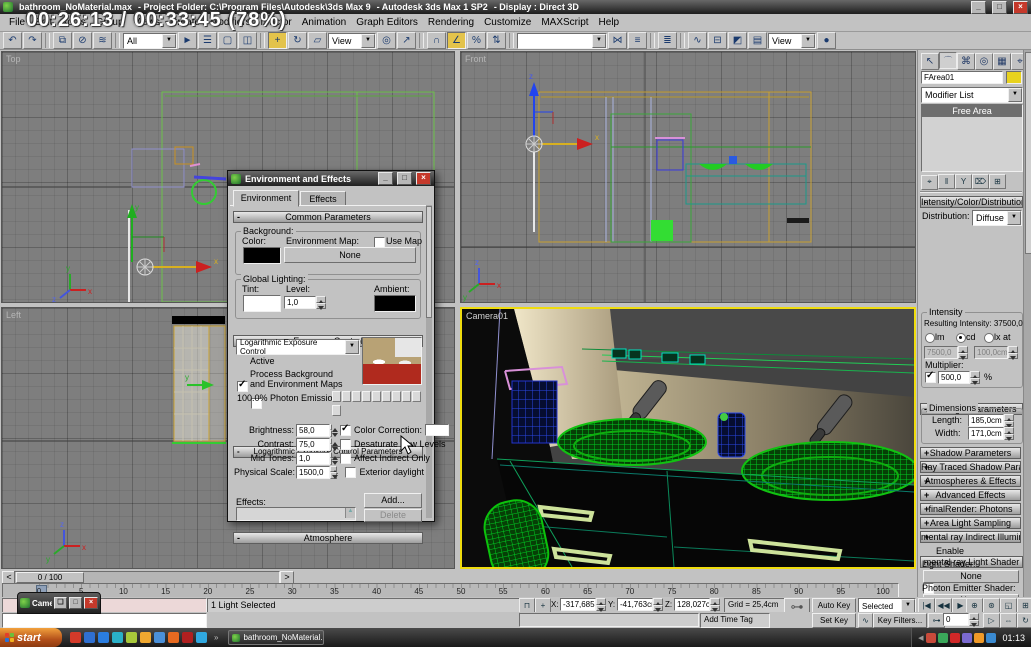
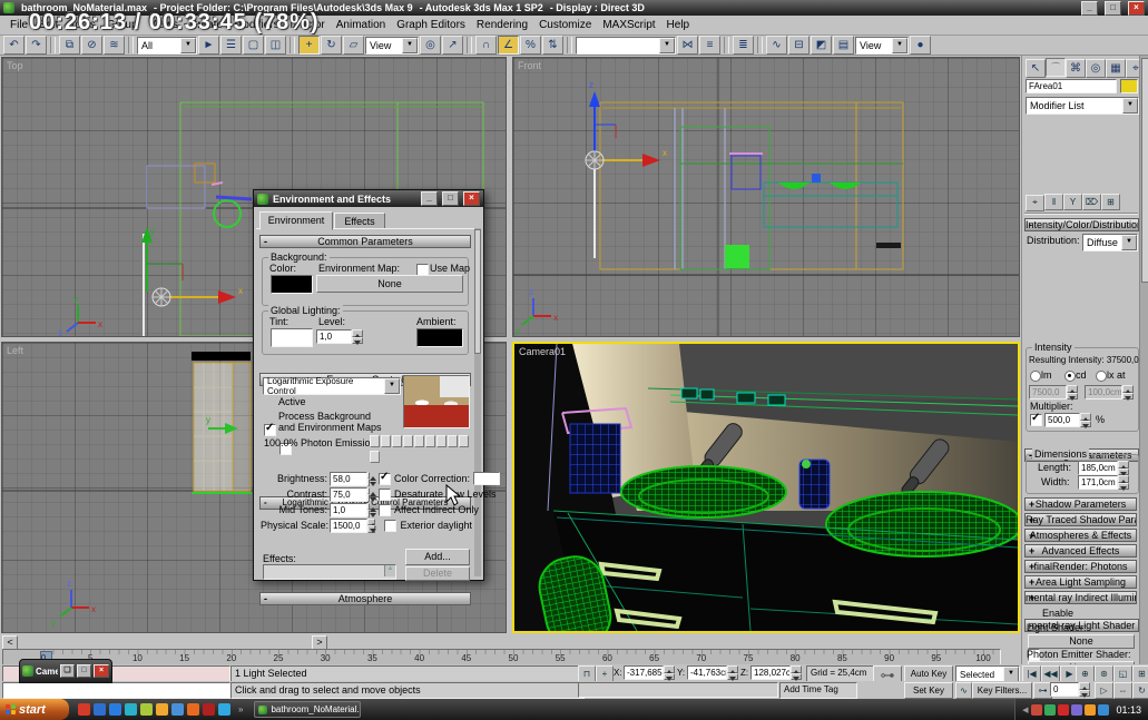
  bathroom_NoMaterial.max
  - Project Folder: C:\Program Files\Autodesk\3ds Max 9
  - Autodesk 3ds Max 1 SP2
  - Display : Direct 3D
  _
  □
  ×
  File
  Edit
  Tools
  Group
  Views
  Create
  Modifiers
  reactor
  Animation
  Graph Editors
  Rendering
  Customize
  MAXScript
  Help
  00:26:13 / 00:33:45 (78%)
  ↶
  ↷
  ⧉
  ⊘
  ≋
  All
  ►
  ☰
  ▢
  ◫
  +
  ↻
  ▱
  View
  ◎
  ↗
  ∩
  ∠
  %
  ⇅
  ⋈
  ≡
  ≣
  ∿
  ⊟
  ◩
  ▤
  View
  ●
  Top
  x
  y
  y
  x
  z
  Front
  x
  z
  z
  x
  y
  Left
  y
  z
  x
  y
  Camera01
  ↖ ⌒ ⌘ ◎ ▦ ⌖
  FArea01
  Modifier List
- Free Area
  ⌖ ‖ Y ⌦ ⊞
  Intensity/Color/Distributio
  Distribution:
  Diffuse
  Intensity
  Resulting Intensity: 37500,0
  lm
  cd
  lx at
  7500,0
  100,0cm
  Multiplier:
  500,0
  %
  Dimensions
  Length:
  185,0cm
  Width:
  171,0cm
  Shadow Parameters
  Ray Traced Shadow Par
  Atmospheres & Effects
  Advanced Effects
  finalRender: Photons
  Area Light Sampling
  mental ray Indirect Illumi
  mental ray Light Shader
  Enable
  Light Shader:
  None
  Photon Emitter Shader:
  Environment and Effects
  _
  □
  ×
  Environment
  Effects
  Common Parameters
  Background:
  Color:
  Environment Map:
  Use Map
  None
  Global Lighting:
  Tint:
  Level:
  Ambient:
  1,0
  Logarithmic Exposure Control
  Active
  Process Background and Environment Maps
  100.0% Photon Emissio
  Logarithmicontrol Parameters
  Brightness:
  58,0
  Color Correction:
  Contrast:
  75,0
  Desaturatew Levels
  Mid Tones:
  1,0
  Affect Indirect Only
  Physical Scale:
  1500,0
  Exterior daylight
  Atmosphere
  Effects:
  Add...
  Delete
  <
- 0 / 100
  >
  10
  15
  20
  25
  30
  35
  40
  45
  50
  55
  60
  65
  70
  75
  80
  85
  90
  95
  100
  1 Light Selected
  ⊓
  +
  X:
  -317,685
  Y:
  -41,763c
  Z:
  128,027c
  Grid = 25,4cm
  ⊶
  Auto Key
  Selected
  |◀
  ◀◀
  ▶
  ⊕
  ⊛
  ◱
  ⊞
+ Click and drag to select and move objects
  Add Time Tag
  Set Key
  ∿
  Key Filters...
  ⊶
  0
  ▷
  ⇔
  ↻
  start
  »
  bathroom_NoMaterial.
  01:13
